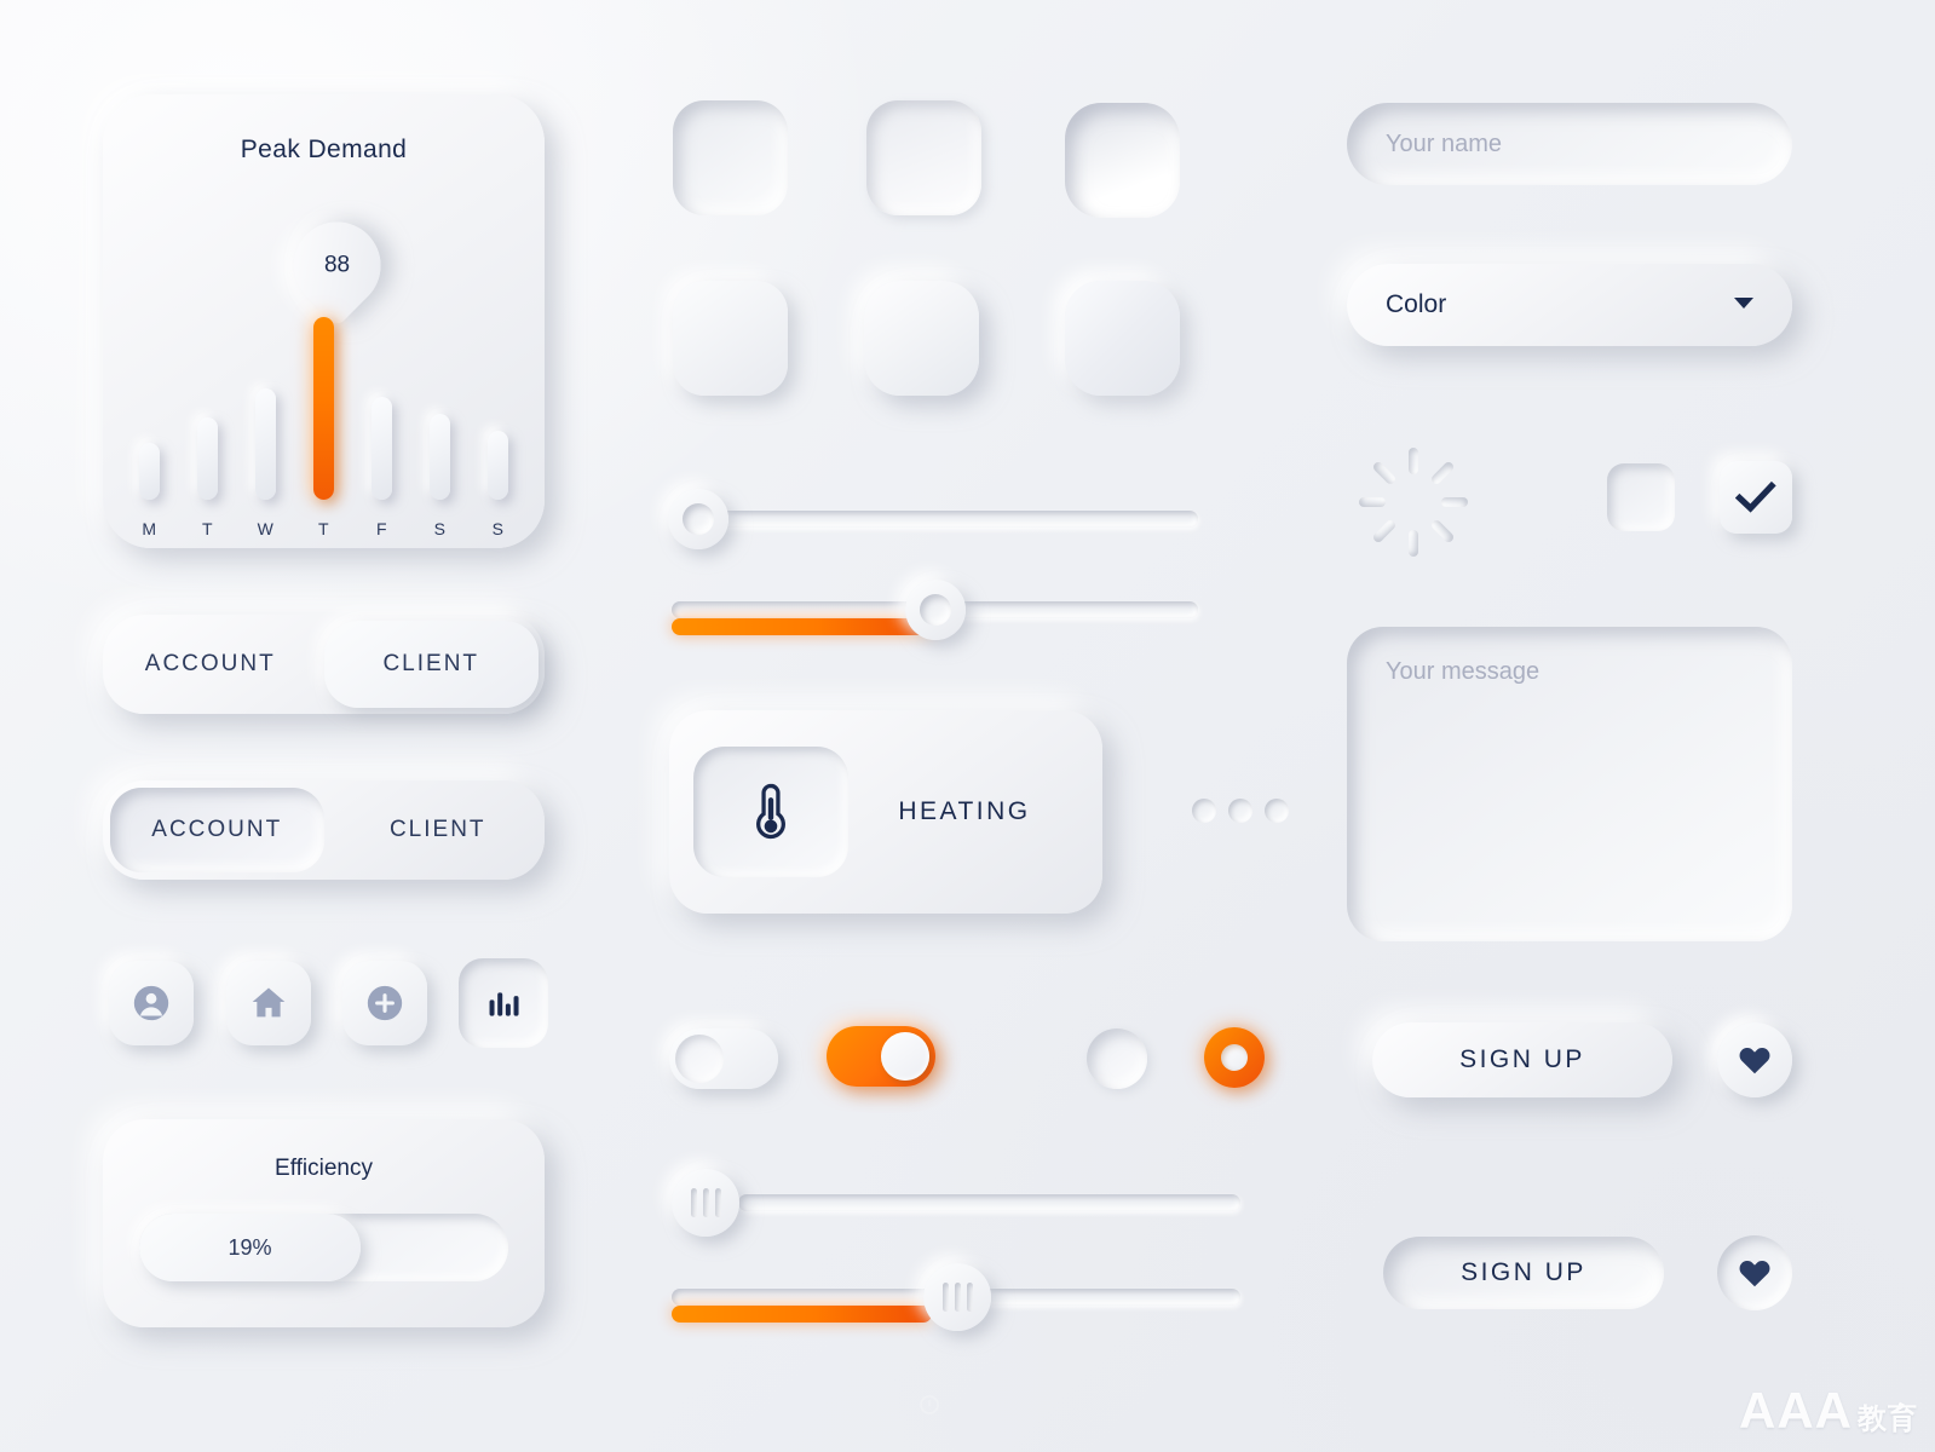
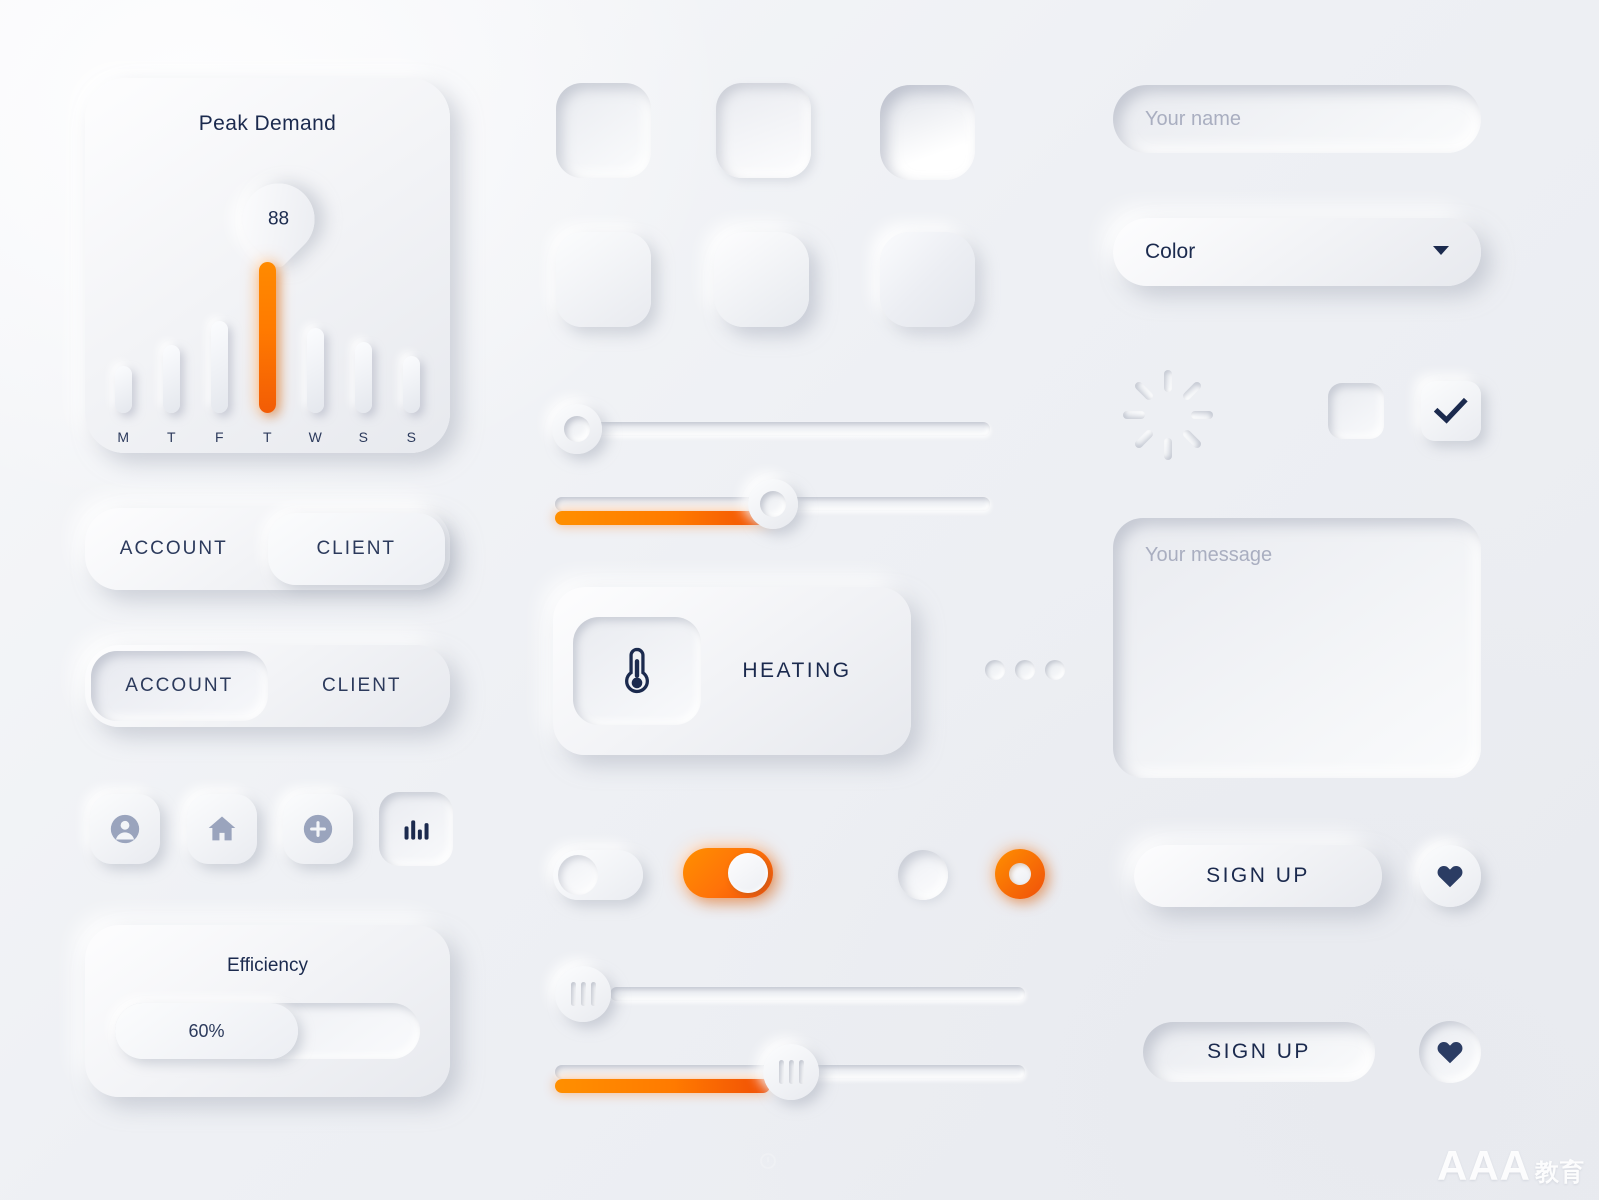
  Peak Demand
  M
  T
- W
+ F
  T
- F
+ W
  S
  S
  ACCOUNT
  CLIENT
  ACCOUNT
  CLIENT
  Efficiency
- 19%
+ 60%
  HEATING
  Your name
  Color
  Your message
  SIGN UP
  SIGN UP
  AAA
  教育
